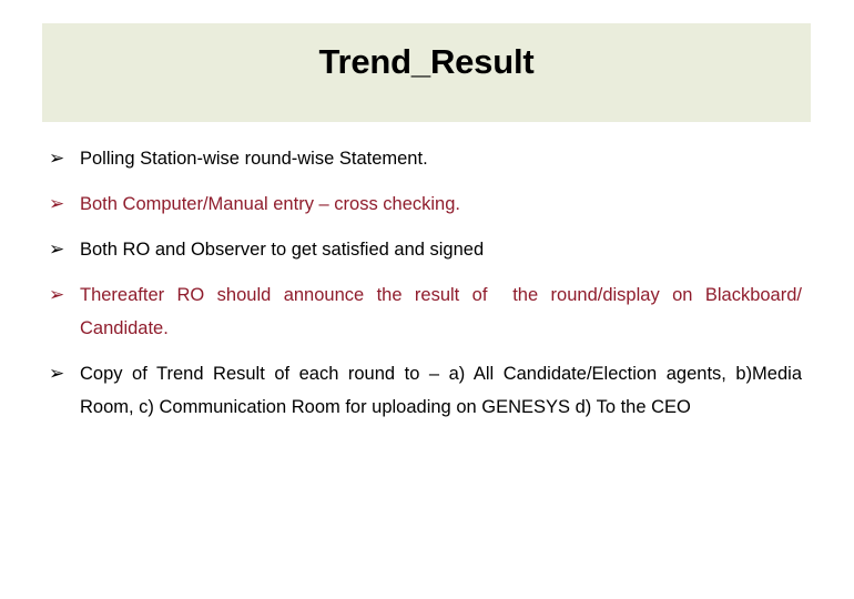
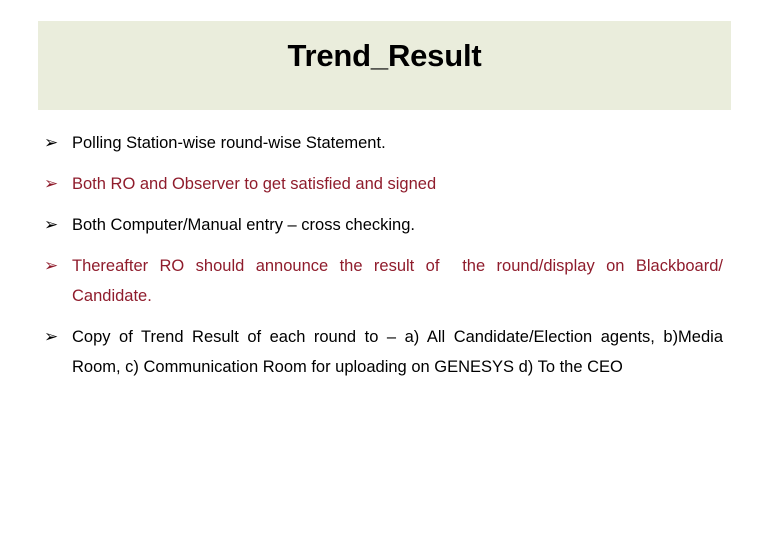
  Trend_Result
  ➢
  Polling Station-wise round-wise Statement.
  ➢
- Both Computer/Manual entry – cross checking.
+ Both RO and Observer to get satisfied and signed
  ➢
- Both RO and Observer to get satisfied and signed
+ Both Computer/Manual entry – cross checking.
  ➢
  Thereafter RO should announce the result of the round/display on Blackboard/ Candidate.
  ➢
  Copy of Trend Result of each round to – a) All Candidate/Election agents, b)Media Room, c) Communication Room for uploading on GENESYS d) To the CEO
